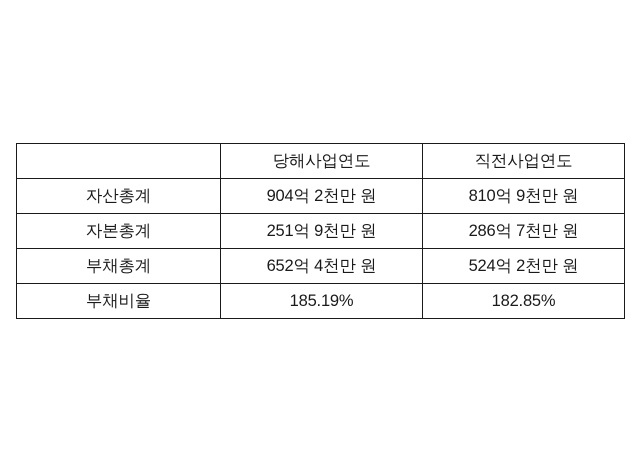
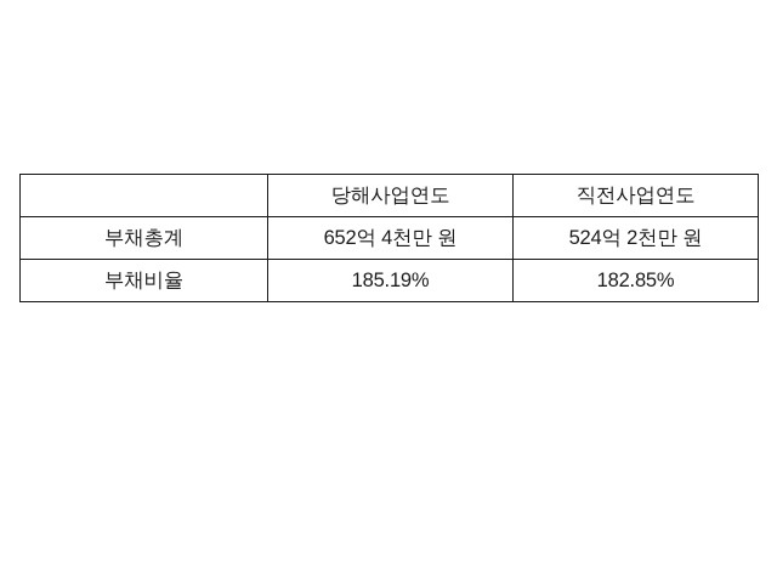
  	당해사업연도	직전사업연도
- 자산총계	904억 2천만 원	810억 9천만 원
- 자본총계	251억 9천만 원	286억 7천만 원
  부채총계	652억 4천만 원	524억 2천만 원
  부채비율	185.19%	182.85%
